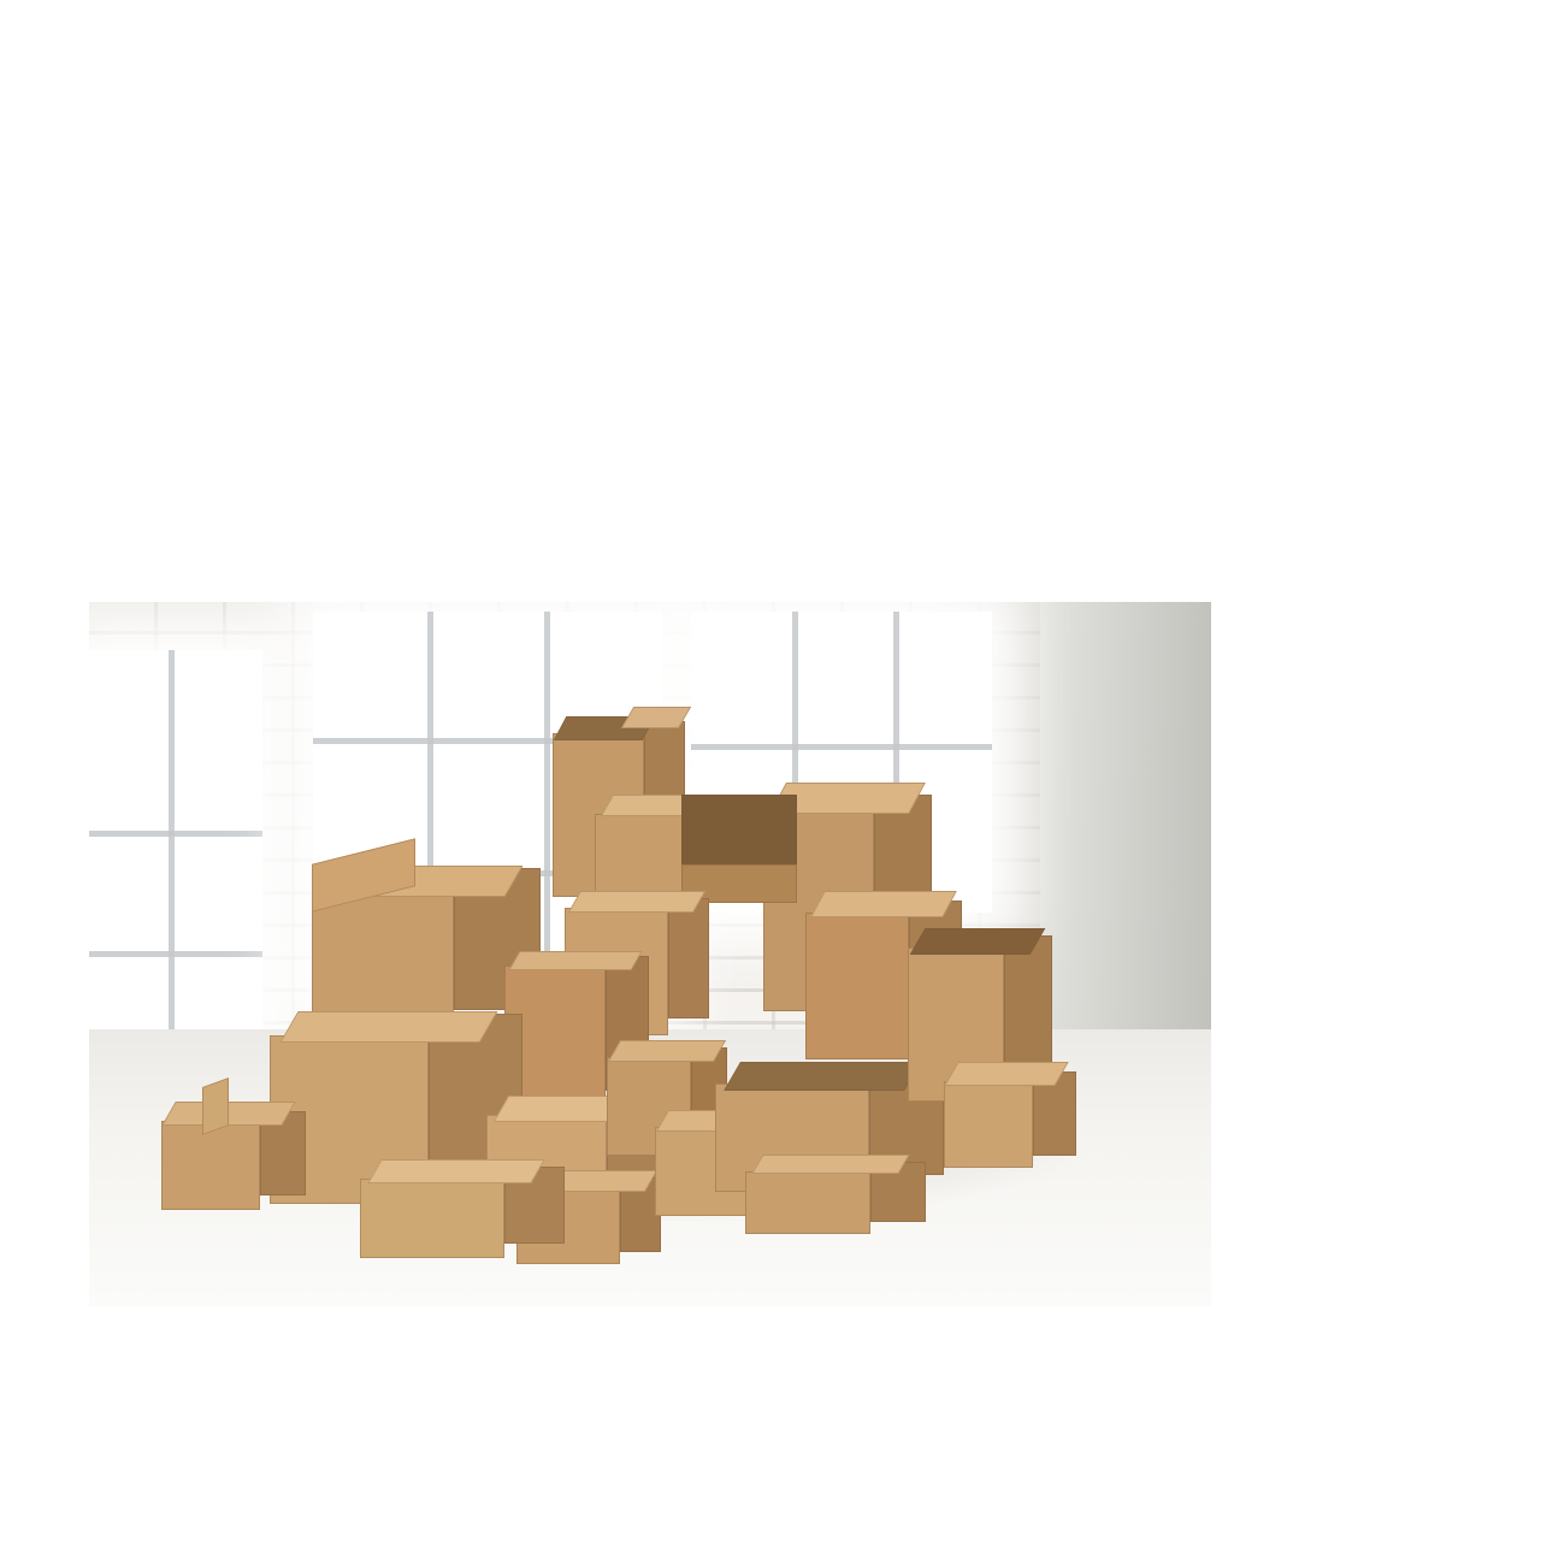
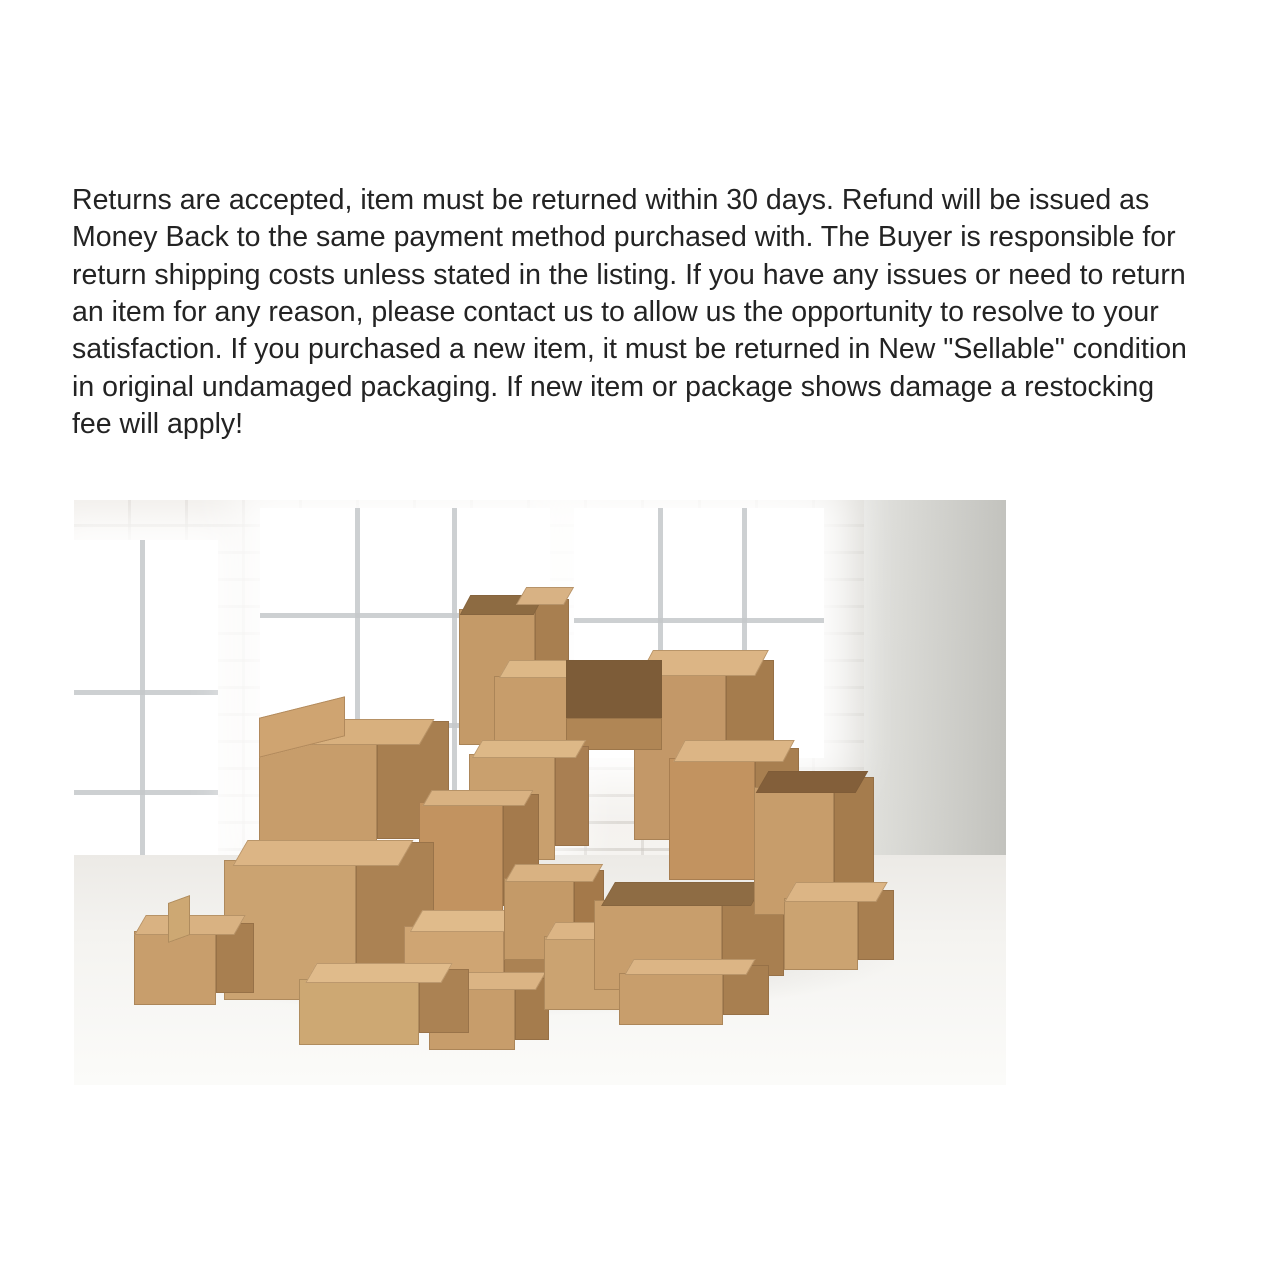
+ Returns are accepted, item must be returned within 30 days. Refund will be issued as Money Back to the same payment method purchased with. The Buyer is responsible for return shipping costs unless stated in the listing. If you have any issues or need to return an item for any reason, please contact us to allow us the opportunity to resolve to your satisfaction. If you purchased a new item, it must be returned in New "Sellable" condition in original undamaged packaging. If new item or package shows damage a restocking fee will apply!
